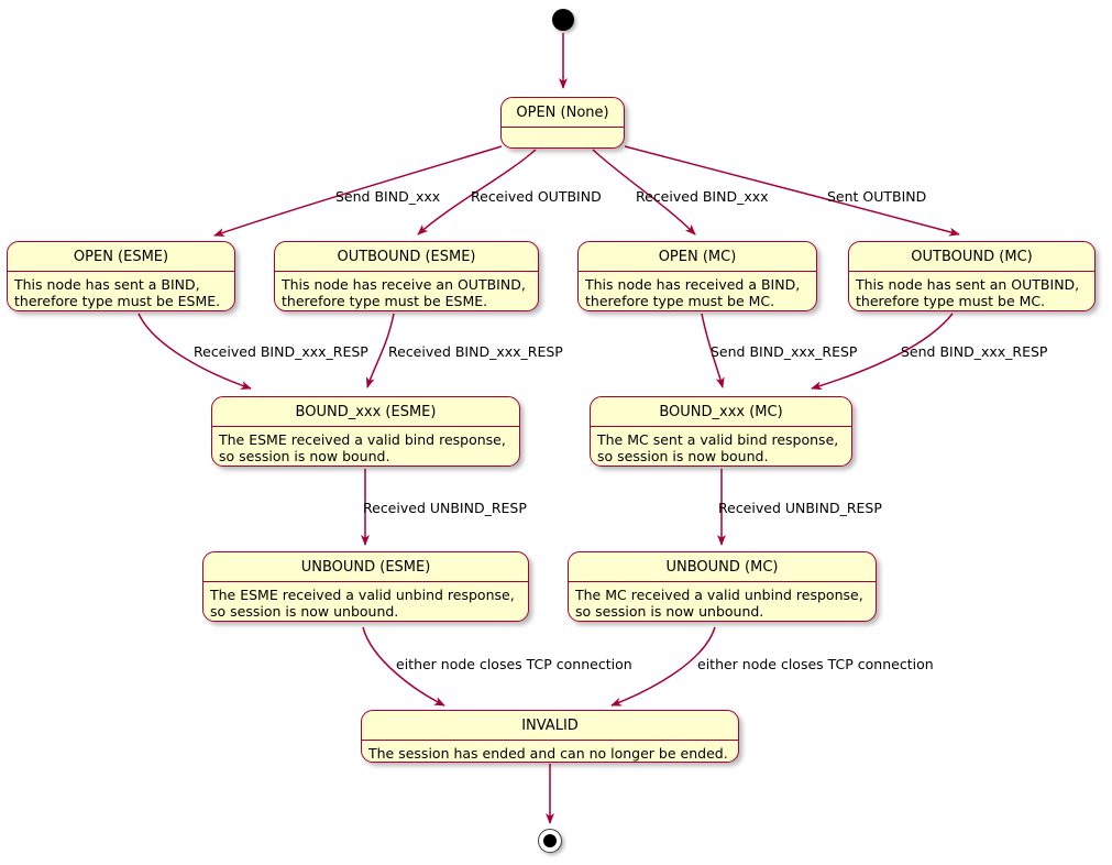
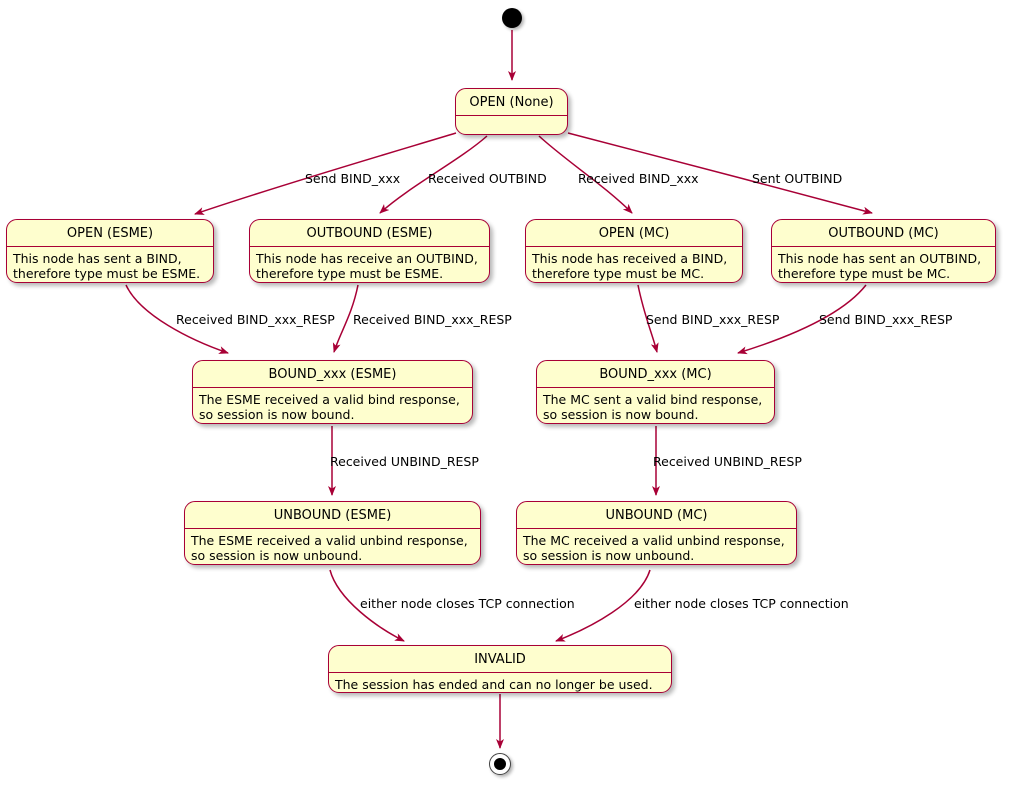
  OPEN (None)
  OPEN (ESME)
  This node has sent a BIND,
  therefore type must be ESME.
  OUTBOUND (ESME)
  This node has receive an OUTBIND,
  therefore type must be ESME.
  OPEN (MC)
  This node has received a BIND,
  therefore type must be MC.
  OUTBOUND (MC)
  This node has sent an OUTBIND,
  therefore type must be MC.
  BOUND_xxx (ESME)
  The ESME received a valid bind response,
  so session is now bound.
  BOUND_xxx (MC)
  The MC sent a valid bind response,
  so session is now bound.
  UNBOUND (ESME)
  The ESME received a valid unbind response,
  so session is now unbound.
  UNBOUND (MC)
  The MC received a valid unbind response,
  so session is now unbound.
  INVALID
- The session has ended and can no longer be ended.
+ The session has ended and can no longer be used.
  Send BIND_xxx
  Received OUTBIND
  Received BIND_xxx
  Sent OUTBIND
  Received BIND_xxx_RESP
  Received BIND_xxx_RESP
  Send BIND_xxx_RESP
  Send BIND_xxx_RESP
  Received UNBIND_RESP
  Received UNBIND_RESP
  either node closes TCP connection
  either node closes TCP connection
